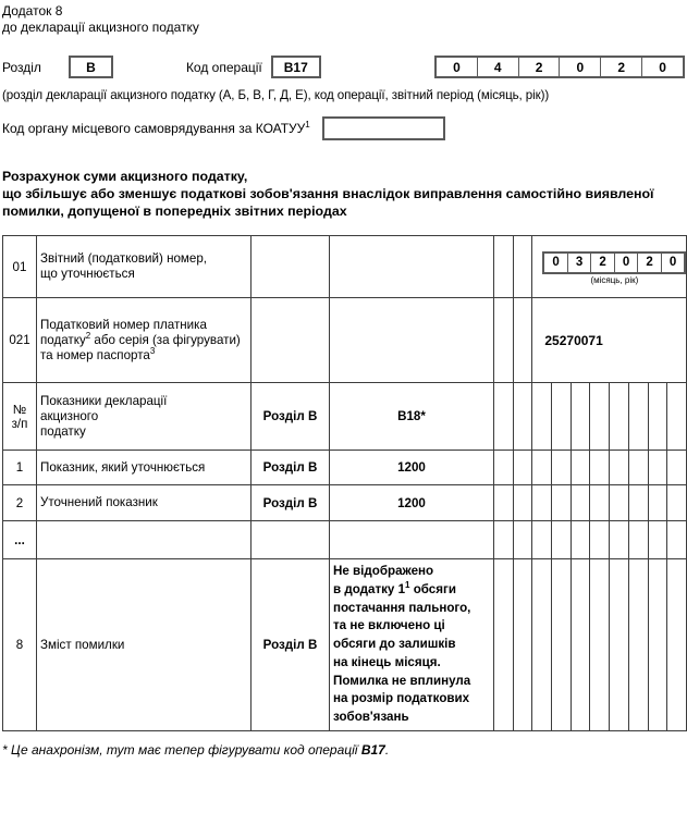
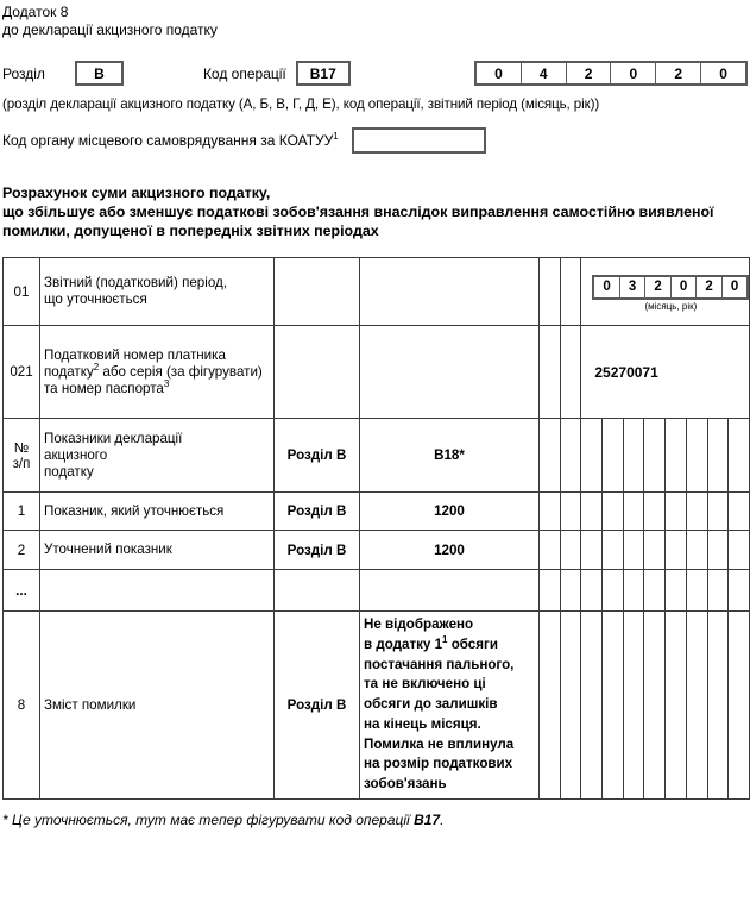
  Додаток 8
  до декларації акцизного податку
  Розділ
  В
  Код операції
  В17
  0
  4
  2
  0
  2
  0
  (розділ декларації акцизного податку (А, Б, В, Г, Д, Е), код операції, звітний період (місяць, рік))
  Код органу місцевого самоврядування за КОАТУУ1
  Розрахунок суми акцизного податку,
  що збільшує або зменшує податкові зобов'язання внаслідок виправлення самостійно виявленої помилки, допущеної в попередніх звітних періодах
- 01	Звітний (податковий) номер, що уточнюється					0 3 2 0 2 0 (місяць, рік)
+ 01	Звітний (податковий) період, що уточнюється					0 3 2 0 2 0 (місяць, рік)
  021	Податковий номер платника податку2 або серія (за фігурувати) та номер паспорта3					25270071
  № з/п	Показники декларації акцизного податку	Розділ В	В18*
  1	Показник, який уточнюється	Розділ В	1200
  2	Уточнений показник	Розділ В	1200
  ...
  8	Зміст помилки	Розділ В	Не відображено в додатку 11 обсяги постачання пального, та не включено ці обсяги до залишків на кінець місяця. Помилка не вплинула на розмір податкових зобов'язань
- * Це анахронізм, тут має тепер фігурувати код операції В17.
+ * Це уточнюється, тут має тепер фігурувати код операції В17.
